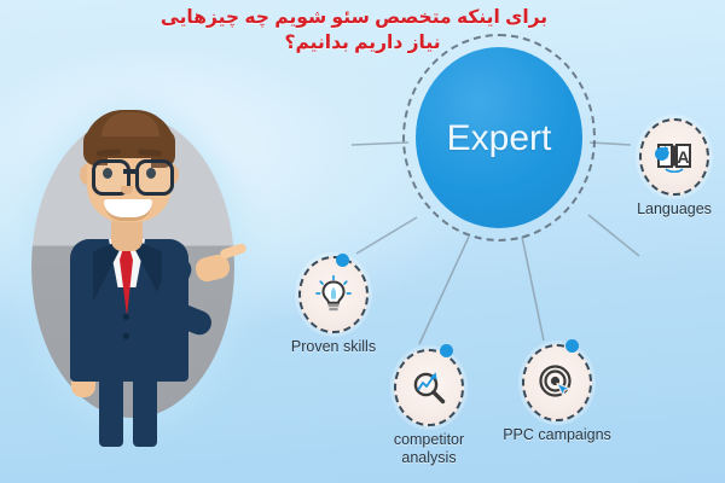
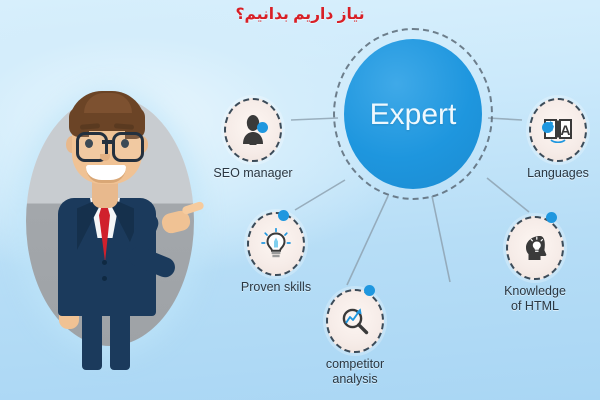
- برای اینکه متخصص سئو شویم چه چیزهایی
  نیاز داریم بدانیم؟
  Expert
+ SEO manager
  A
  Languages
  Proven skills
+ Knowledge
+ of HTML
  competitor analysis
- PPC campaigns
